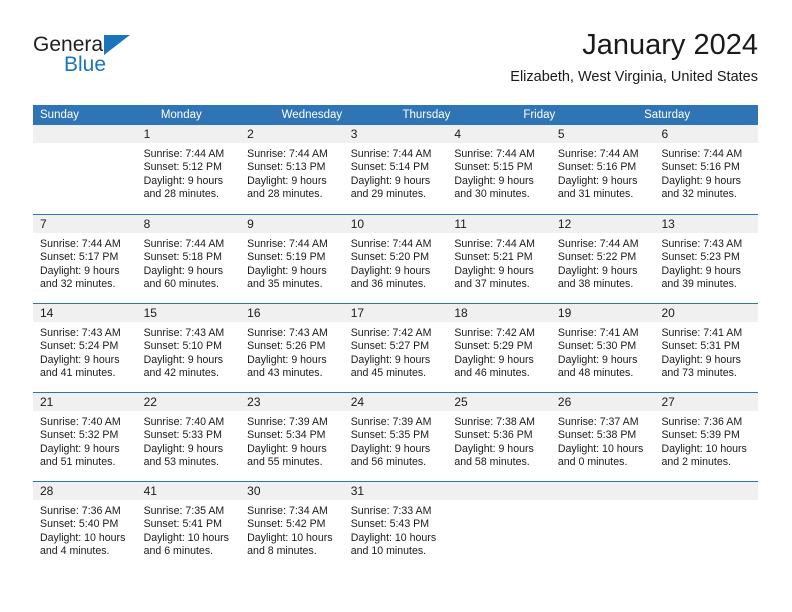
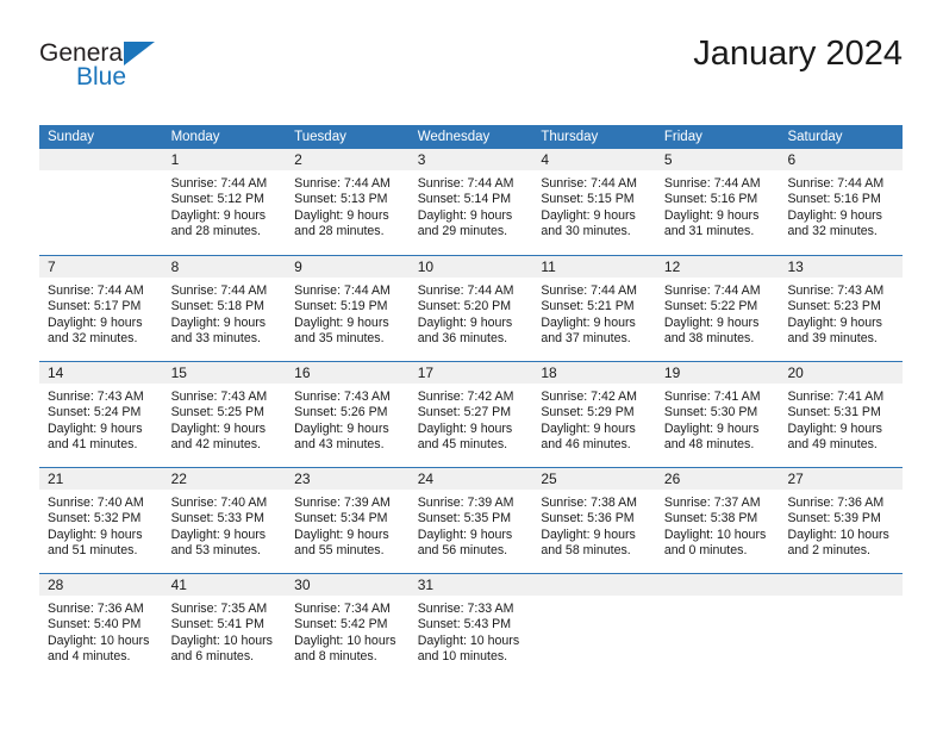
  General
  Blue
  January 2024
- Elizabeth, West Virginia, United States
  Sunday
  Monday
+ Tuesday
  Wednesday
  Thursday
  Friday
  Saturday
  1
  Sunrise: 7:44 AM
  Sunset: 5:12 PM
  Daylight: 9 hours
  and 28 minutes.
  2
  Sunrise: 7:44 AM
  Sunset: 5:13 PM
  Daylight: 9 hours
  and 28 minutes.
  3
  Sunrise: 7:44 AM
  Sunset: 5:14 PM
  Daylight: 9 hours
  and 29 minutes.
  4
  Sunrise: 7:44 AM
  Sunset: 5:15 PM
  Daylight: 9 hours
  and 30 minutes.
  5
  Sunrise: 7:44 AM
  Sunset: 5:16 PM
  Daylight: 9 hours
  and 31 minutes.
  6
  Sunrise: 7:44 AM
  Sunset: 5:16 PM
  Daylight: 9 hours
  and 32 minutes.
  7
  Sunrise: 7:44 AM
  Sunset: 5:17 PM
  Daylight: 9 hours
  and 32 minutes.
  8
  Sunrise: 7:44 AM
  Sunset: 5:18 PM
  Daylight: 9 hours
- and 60 minutes.
+ and 33 minutes.
  9
  Sunrise: 7:44 AM
  Sunset: 5:19 PM
  Daylight: 9 hours
  and 35 minutes.
  10
  Sunrise: 7:44 AM
  Sunset: 5:20 PM
  Daylight: 9 hours
  and 36 minutes.
  11
  Sunrise: 7:44 AM
  Sunset: 5:21 PM
  Daylight: 9 hours
  and 37 minutes.
  12
  Sunrise: 7:44 AM
  Sunset: 5:22 PM
  Daylight: 9 hours
  and 38 minutes.
  13
  Sunrise: 7:43 AM
  Sunset: 5:23 PM
  Daylight: 9 hours
  and 39 minutes.
  14
  Sunrise: 7:43 AM
  Sunset: 5:24 PM
  Daylight: 9 hours
  and 41 minutes.
  15
  Sunrise: 7:43 AM
- Sunset: 5:10 PM
+ Sunset: 5:25 PM
  Daylight: 9 hours
  and 42 minutes.
  16
  Sunrise: 7:43 AM
  Sunset: 5:26 PM
  Daylight: 9 hours
  and 43 minutes.
  17
  Sunrise: 7:42 AM
  Sunset: 5:27 PM
  Daylight: 9 hours
  and 45 minutes.
  18
  Sunrise: 7:42 AM
  Sunset: 5:29 PM
  Daylight: 9 hours
  and 46 minutes.
  19
  Sunrise: 7:41 AM
  Sunset: 5:30 PM
  Daylight: 9 hours
  and 48 minutes.
  20
  Sunrise: 7:41 AM
  Sunset: 5:31 PM
  Daylight: 9 hours
- and 73 minutes.
+ and 49 minutes.
  21
  Sunrise: 7:40 AM
  Sunset: 5:32 PM
  Daylight: 9 hours
  and 51 minutes.
  22
  Sunrise: 7:40 AM
  Sunset: 5:33 PM
  Daylight: 9 hours
  and 53 minutes.
  23
  Sunrise: 7:39 AM
  Sunset: 5:34 PM
  Daylight: 9 hours
  and 55 minutes.
  24
  Sunrise: 7:39 AM
  Sunset: 5:35 PM
  Daylight: 9 hours
  and 56 minutes.
  25
  Sunrise: 7:38 AM
  Sunset: 5:36 PM
  Daylight: 9 hours
  and 58 minutes.
  26
  Sunrise: 7:37 AM
  Sunset: 5:38 PM
  Daylight: 10 hours
  and 0 minutes.
  27
  Sunrise: 7:36 AM
  Sunset: 5:39 PM
  Daylight: 10 hours
  and 2 minutes.
  28
  Sunrise: 7:36 AM
  Sunset: 5:40 PM
  Daylight: 10 hours
  and 4 minutes.
  41
  Sunrise: 7:35 AM
  Sunset: 5:41 PM
  Daylight: 10 hours
  and 6 minutes.
  30
  Sunrise: 7:34 AM
  Sunset: 5:42 PM
  Daylight: 10 hours
  and 8 minutes.
  31
  Sunrise: 7:33 AM
  Sunset: 5:43 PM
  Daylight: 10 hours
  and 10 minutes.
